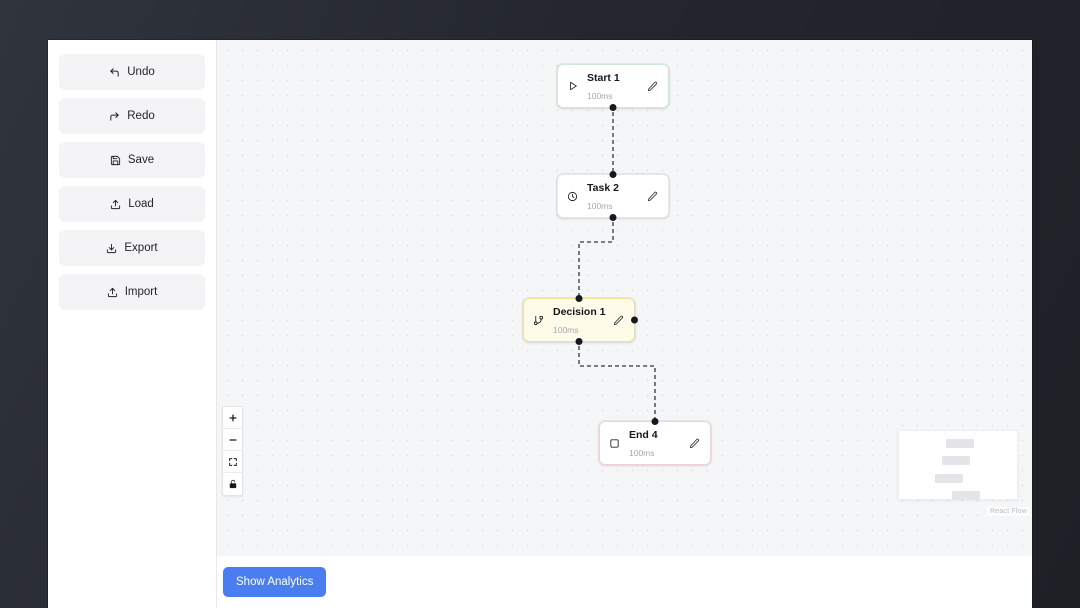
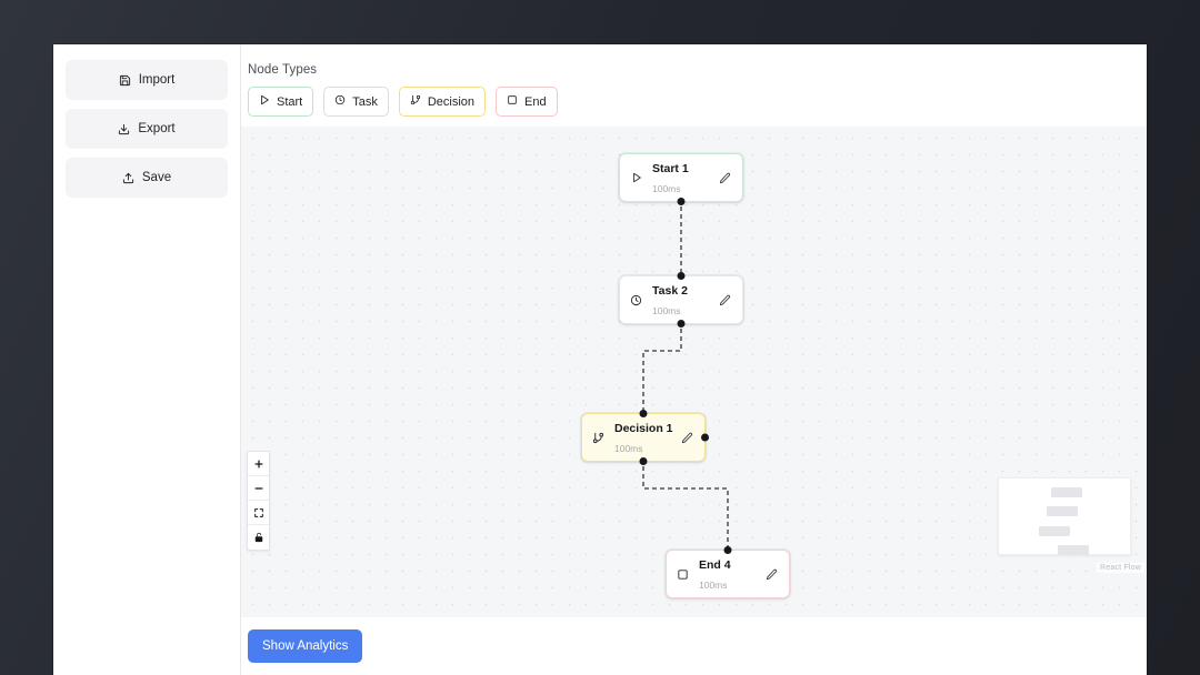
- Undo
- Redo
- Save
+ Import
- Load
  Export
- Import
+ Save
+ Node Types
+ Start
+ Task
+ Decision
+ End
  Start 1 100ms
  Task 2 100ms
  Decision 1 100ms
  End 4 100ms
  Show Analytics
